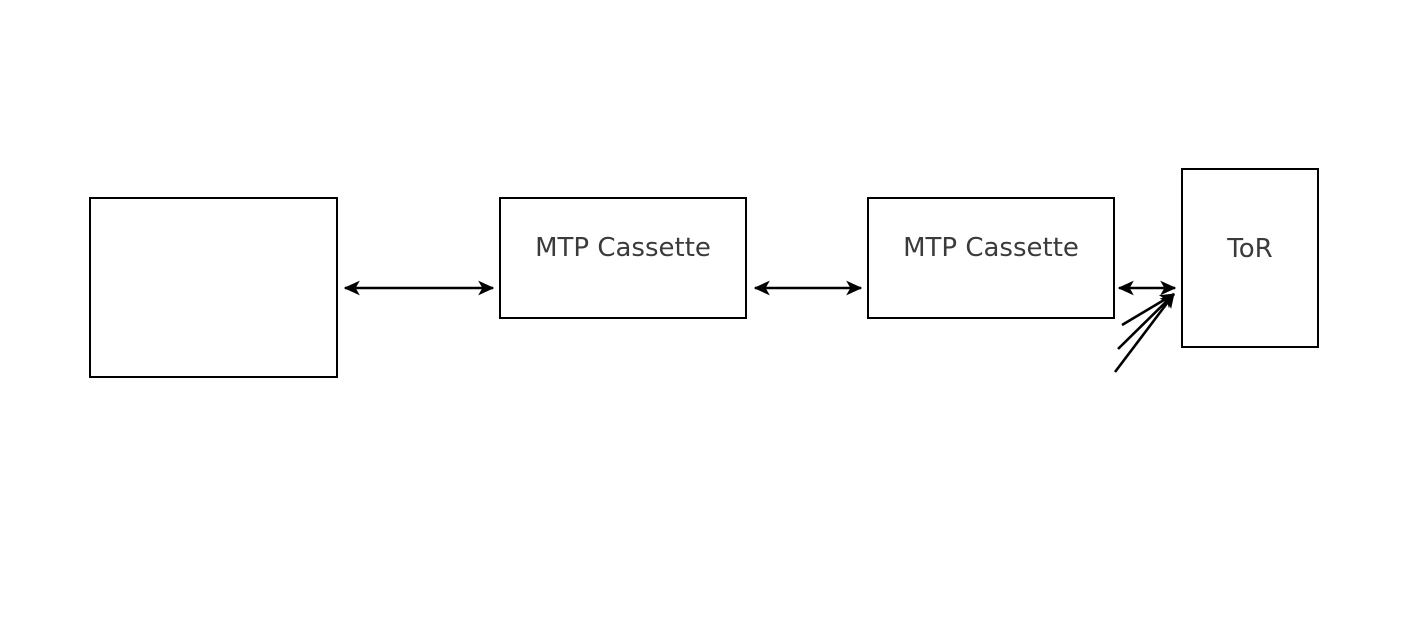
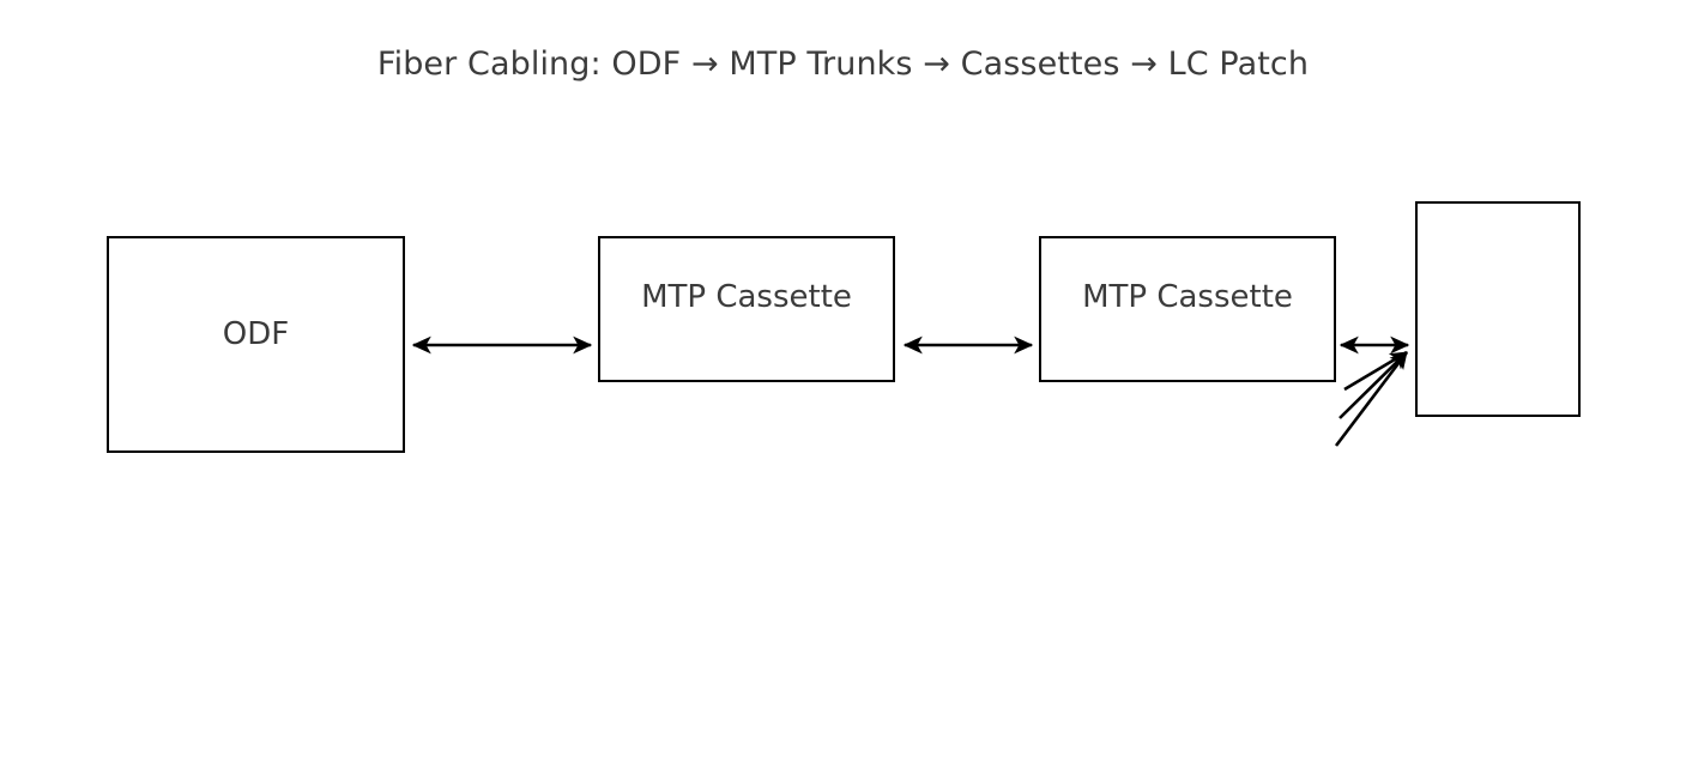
+ Fiber Cabling: ODF → MTP Trunks → Cassettes → LC Patch
+ ODF
  MTP Cassette
  MTP Cassette
- ToR
